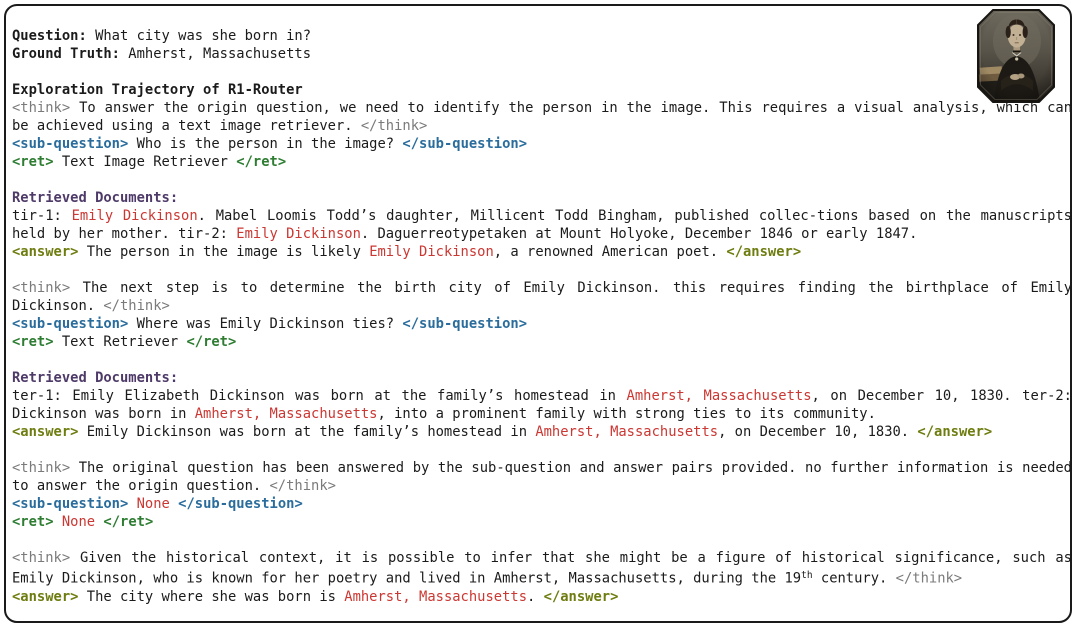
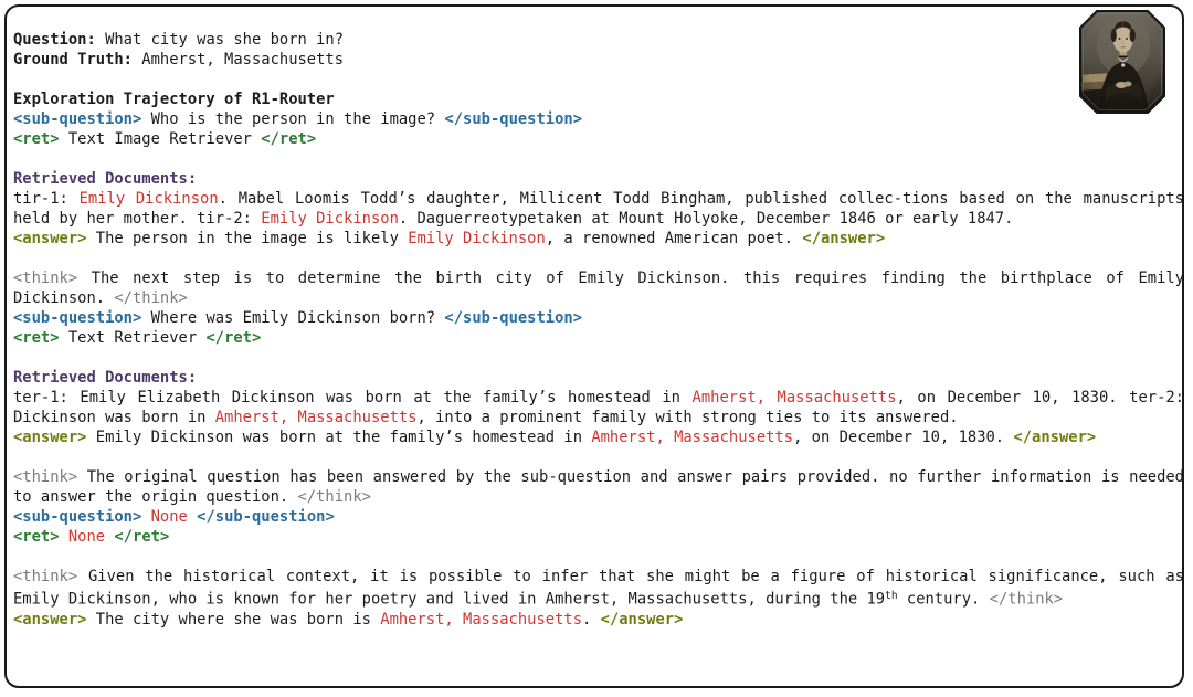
  Question: What city was she born in?
  Ground Truth: Amherst, Massachusetts
  Exploration Trajectory of R1-Router
- <think> To answer the origin question, we need to identify the person in the image. This requires a visual analysis, which can be achieved using a text image retriever. </think>
  <sub-question> Who is the person in the image? </sub-question>
  <ret> Text Image Retriever </ret>
  Retrieved Documents:
  tir-1: Emily Dickinson. Mabel Loomis Todd’s daughter, Millicent Todd Bingham, published collec-tions based on the manuscripts held by her mother. tir-2: Emily Dickinson. Daguerreotypetaken at Mount Holyoke, December 1846 or early 1847.
  <answer> The person in the image is likely Emily Dickinson, a renowned American poet. </answer>
  <think> The next step is to determine the birth city of Emily Dickinson. this requires finding the birthplace of Emily Dickinson. </think>
- <sub-question> Where was Emily Dickinson ties? </sub-question>
+ <sub-question> Where was Emily Dickinson born? </sub-question>
  <ret> Text Retriever </ret>
  Retrieved Documents:
- ter-1: Emily Elizabeth Dickinson was born at the family’s homestead in Amherst, Massachusetts, on December 10, 1830. ter-2: Dickinson was born in Amherst, Massachusetts, into a prominent family with strong ties to its community.
+ ter-1: Emily Elizabeth Dickinson was born at the family’s homestead in Amherst, Massachusetts, on December 10, 1830. ter-2: Dickinson was born in Amherst, Massachusetts, into a prominent family with strong ties to its answered.
  <answer> Emily Dickinson was born at the family’s homestead in Amherst, Massachusetts, on December 10, 1830. </answer>
  <think> The original question has been answered by the sub-question and answer pairs provided. no further information is needed to answer the origin question. </think>
  <sub-question> None </sub-question>
  <ret> None </ret>
  <think> Given the historical context, it is possible to infer that she might be a figure of historical significance, such as Emily Dickinson, who is known for her poetry and lived in Amherst, Massachusetts, during the 19th century. </think>
  <answer> The city where she was born is Amherst, Massachusetts. </answer>
